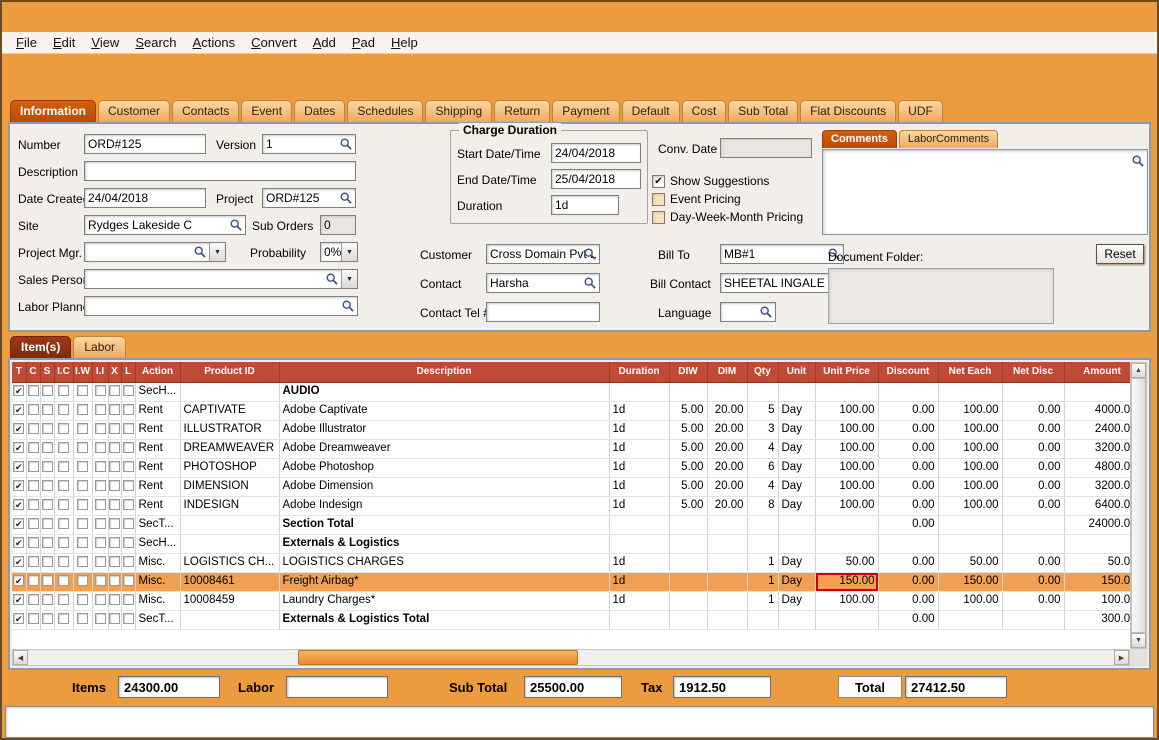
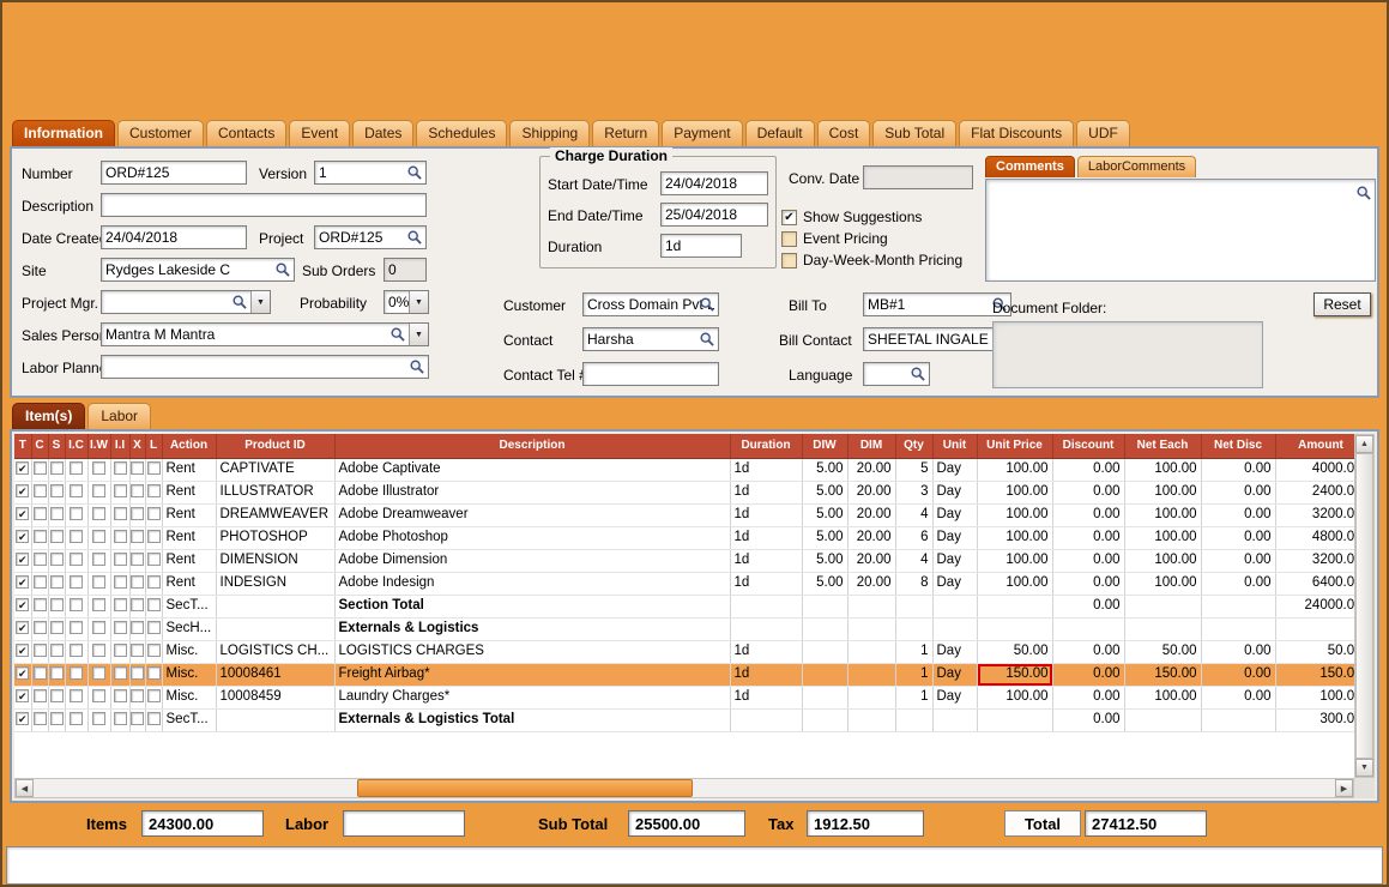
- File
- Edit
- View
- Search
- Actions
- Convert
- Add
- Pad
- Help
  Information
  Customer
  Contacts
  Event
  Dates
  Schedules
  Shipping
  Return
  Payment
  Default
  Cost
  Sub Total
  Flat Discounts
  UDF
  Number
  ORD#125
  Version
  1
  Description
  Date Create
  24/04/2018
  Project
  ORD#125
  Site
  Rydges Lakeside C
  Sub Orders
  0
  Project Mgr.
  Probability
  0%
  Sales Perso
+ Mantra M Mantra
  Labor Plann
  Charge Duration
  Start Date/Time
  24/04/2018
  End Date/Time
  25/04/2018
  Duration
  1d
  Conv. Date
  ✔
  Show Suggestions
  Event Pricing
  Day-Week-Month Pricing
  Customer
  Cross Domain Pv L
  Bill To
  MB#1
  Contact
  Harsha
  Bill Contact
  SHEETAL INGALE
  Contact Tel
  Language
  Comments
  LaborComments
  Document Folder:
  Reset
  Item(s)
  Labor
  T	C	S	I.C	I.W	I.I	X	L	Action	Product ID	Description	Duration	DIW	DIM	Qty	Unit	Unit Price	Discount	Net Each	Net Disc	Amount
- ✔								SecH...		AUDIO
  ✔								Rent	CAPTIVATE	Adobe Captivate	1d	5.00	20.00	5	Day	100.00	0.00	100.00	0.00	4000.0
  ✔								Rent	ILLUSTRATOR	Adobe Illustrator	1d	5.00	20.00	3	Day	100.00	0.00	100.00	0.00	2400.0
  ✔								Rent	DREAMWEAVER	Adobe Dreamweaver	1d	5.00	20.00	4	Day	100.00	0.00	100.00	0.00	3200.0
  ✔								Rent	PHOTOSHOP	Adobe Photoshop	1d	5.00	20.00	6	Day	100.00	0.00	100.00	0.00	4800.0
  ✔								Rent	DIMENSION	Adobe Dimension	1d	5.00	20.00	4	Day	100.00	0.00	100.00	0.00	3200.0
  ✔								Rent	INDESIGN	Adobe Indesign	1d	5.00	20.00	8	Day	100.00	0.00	100.00	0.00	6400.0
  ✔								SecT...		Section Total							0.00			24000.0
  ✔								SecH...		Externals & Logistics
  ✔								Misc.	LOGISTICS CH...	LOGISTICS CHARGES	1d			1	Day	50.00	0.00	50.00	0.00	50.0
  ✔								Misc.	10008461	Freight Airbag*	1d			1	Day	150.00	0.00	150.00	0.00	150.0
  ✔								Misc.	10008459	Laundry Charges*	1d			1	Day	100.00	0.00	100.00	0.00	100.0
  ✔								SecT...		Externals & Logistics Total							0.00			300.0
  Items
  24300.00
  Labor
  Sub Total
  25500.00
  Tax
  1912.50
  Total
  27412.50
